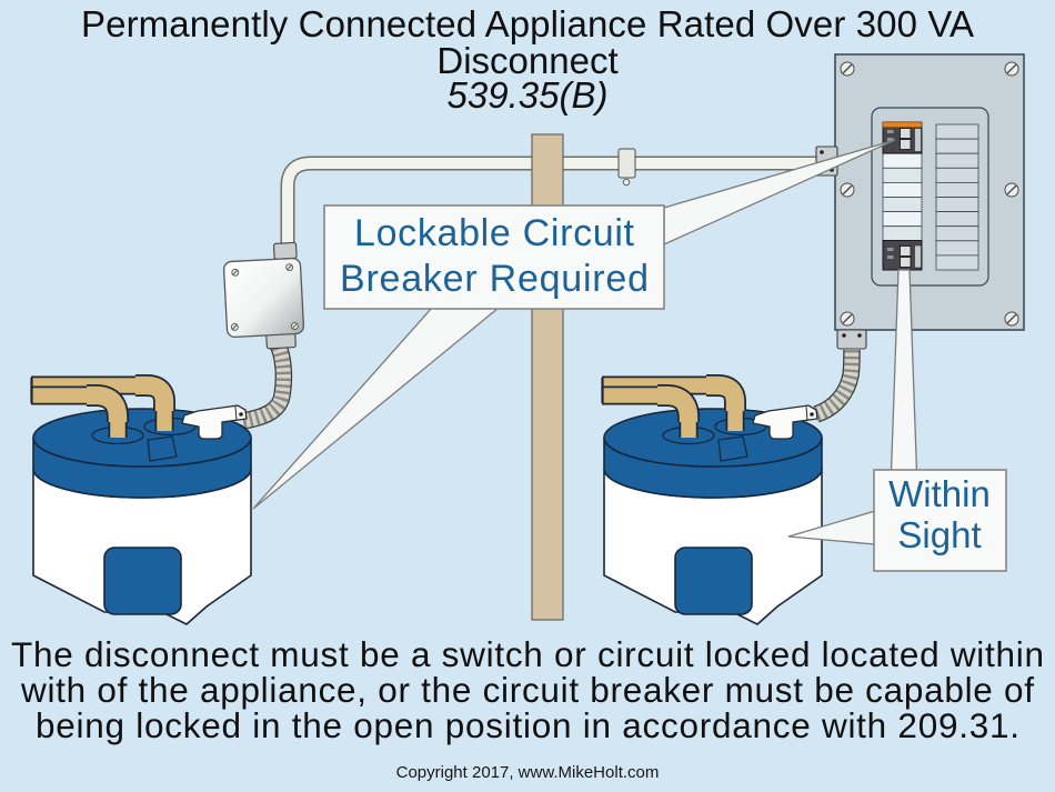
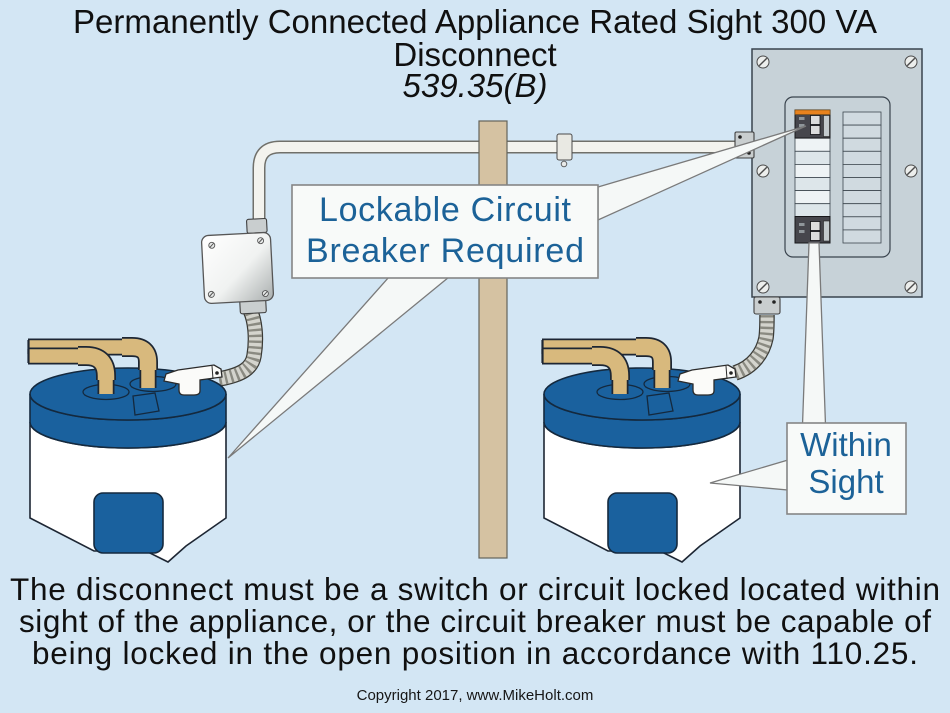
  Lockable Circuit
  Breaker Required
  Within
  Sight
- Permanently Connected Appliance Rated Over 300 VA
+ Permanently Connected Appliance Rated Sight 300 VA
  Disconnect
  539.35(B)
  The disconnect must be a switch or circuit locked located within
- with of the appliance, or the circuit breaker must be capable of
+ sight of the appliance, or the circuit breaker must be capable of
- being locked in the open position in accordance with 209.31.
+ being locked in the open position in accordance with 110.25.
  Copyright 2017, www.MikeHolt.com
